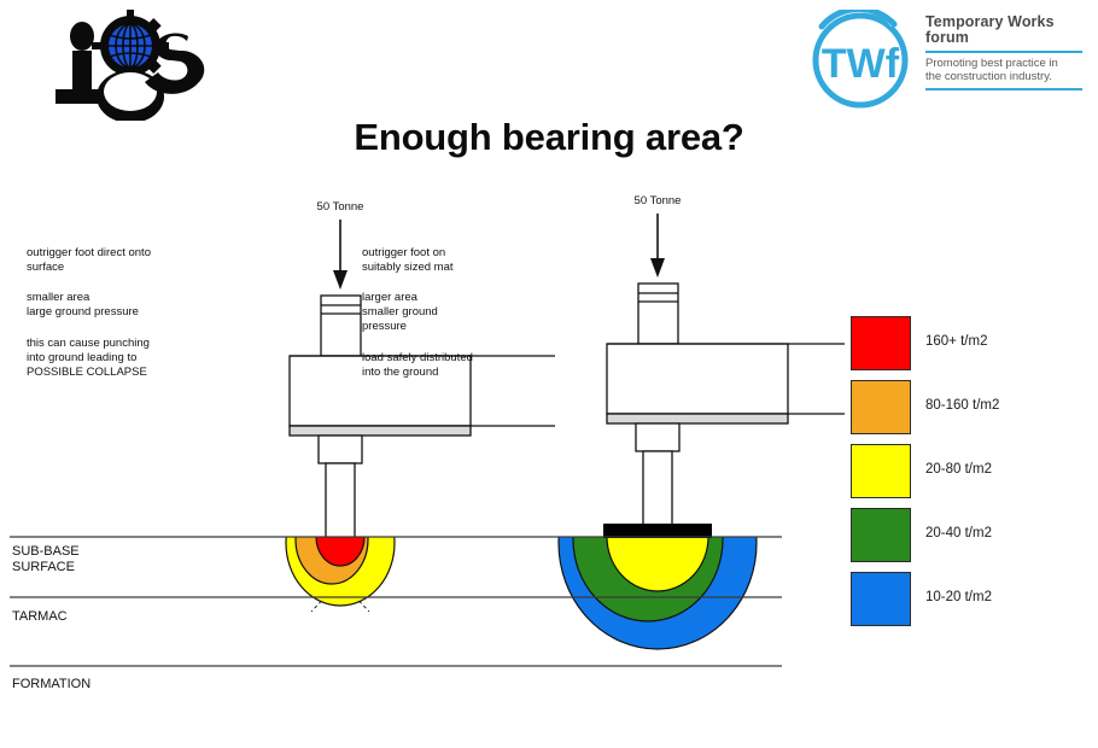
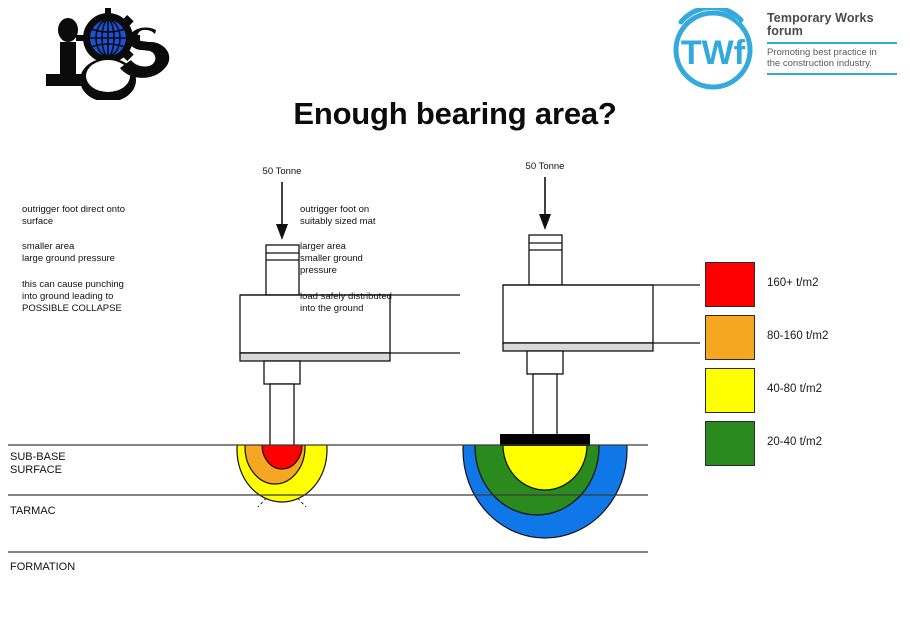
  TWf
  Temporary Works
  forum
  Promoting best practice in
  the construction industry.
  Enough bearing area?
  50 Tonne
  outrigger foot direct onto
  surface
  smaller area
  large ground pressure
  this can cause punching
  into ground leading to
  POSSIBLE COLLAPSE
  50 Tonne
  outrigger foot on
  suitably sized mat
  larger area
  smaller ground
  pressure
  load safely distributed
  into the ground
  SUB-BASE
  SURFACE
  TARMAC
  FORMATION
  160+ t/m2
  80-160 t/m2
- 20-80 t/m2
+ 40-80 t/m2
  20-40 t/m2
- 10-20 t/m2
